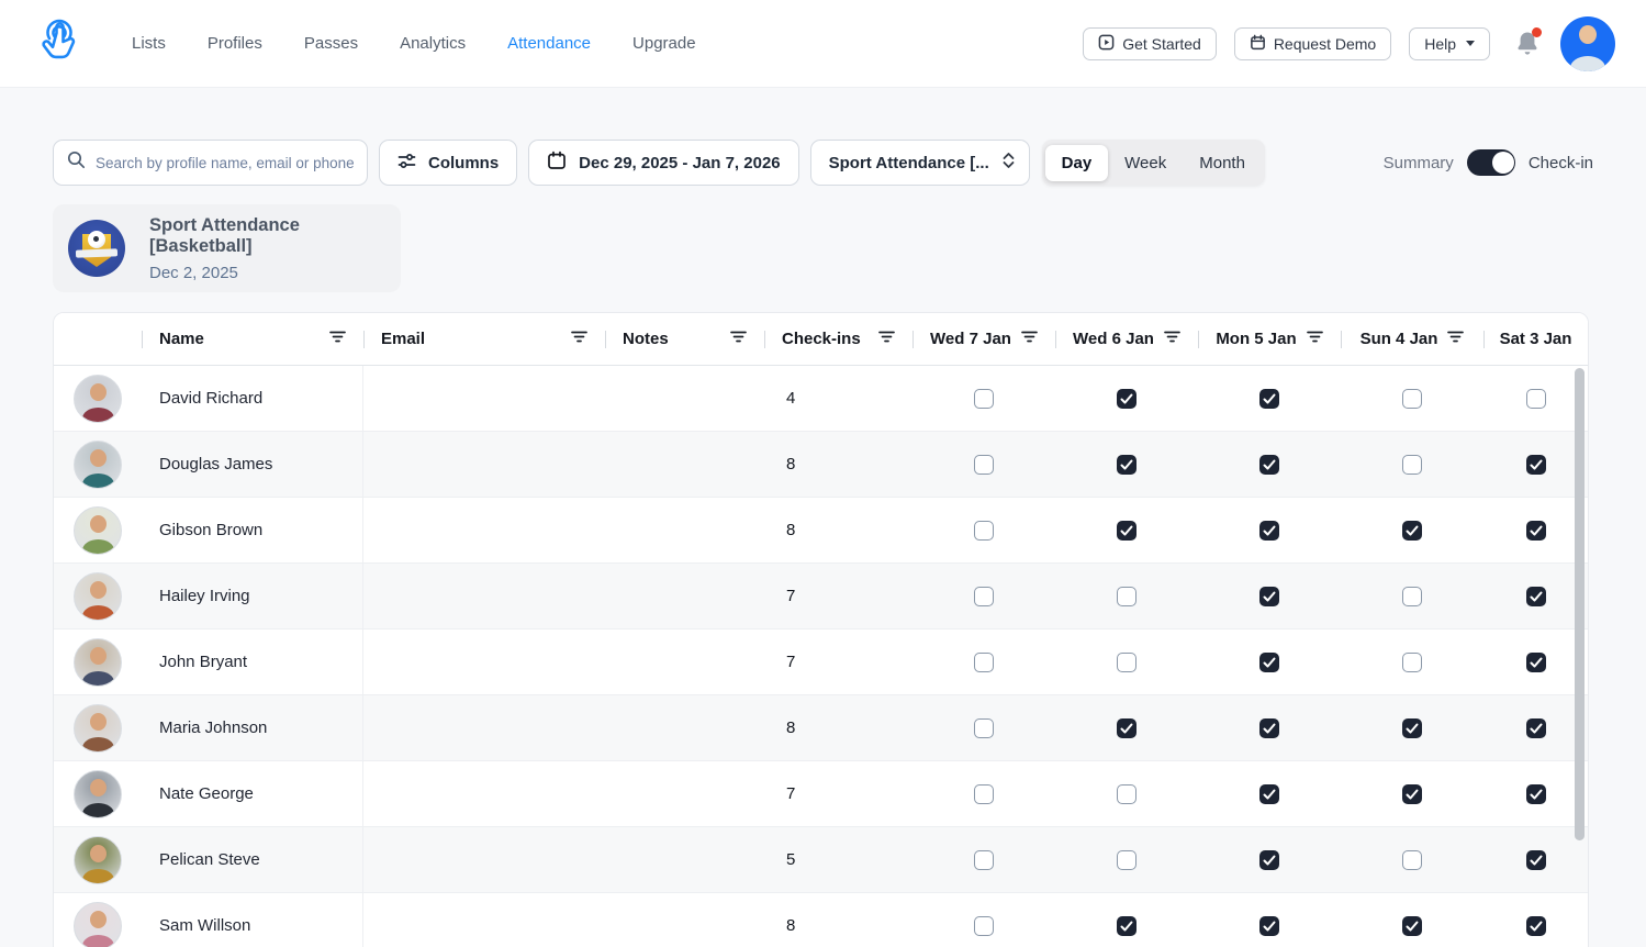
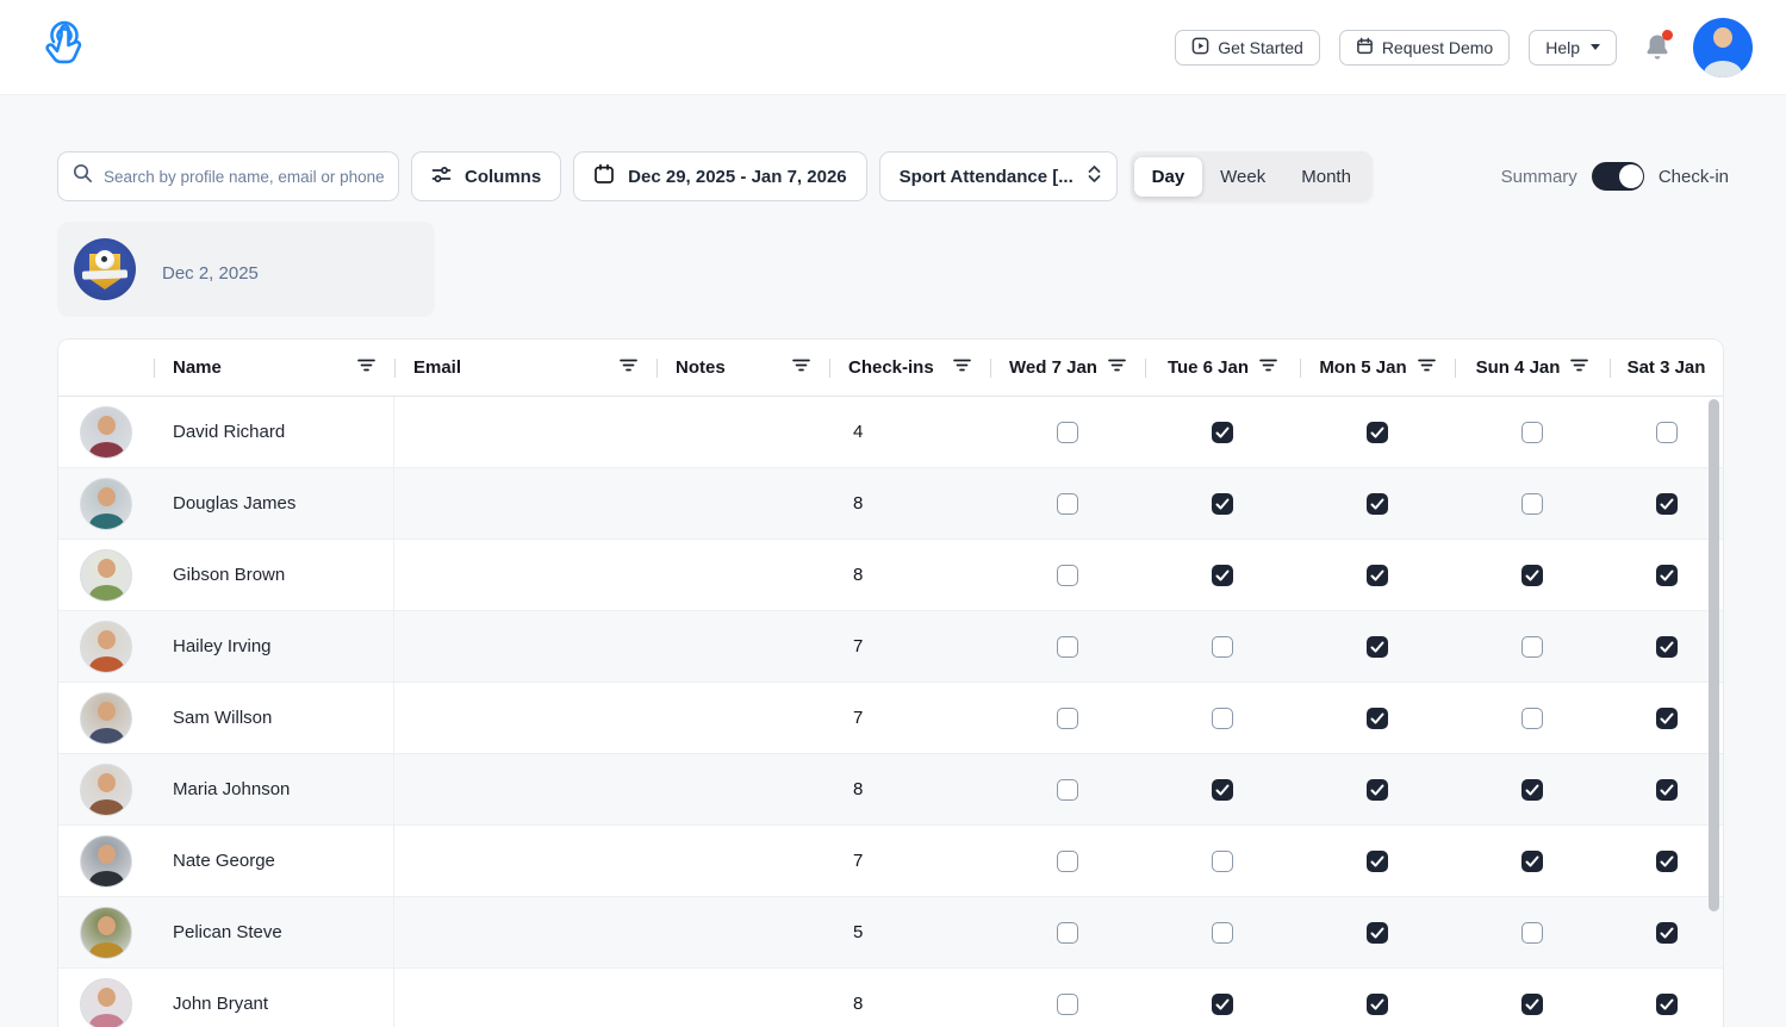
- Lists
- Profiles
- Passes
- Analytics
- Attendance
- Upgrade
  Get Started
  Request Demo
  Help
  Search by profile name, email or phone
  Columns
  Dec 29, 2025 - Jan 7, 2026
  Sport Attendance [...
  Day
  Week
  Month
  Summary
  Check-in
- Sport Attendance [Basketball]
  Dec 2, 2025
  Name
  Email
  Notes
  Check-ins
  Wed 7 Jan
- Wed 6 Jan
+ Tue 6 Jan
  Mon 5 Jan
  Sun 4 Jan
  Sat 3 Jan
  David Richard
  4
  Douglas James
  8
  Gibson Brown
  8
  Hailey Irving
  7
- John Bryant
+ Sam Willson
  7
  Maria Johnson
  8
  Nate George
  7
  Pelican Steve
  5
- Sam Willson
+ John Bryant
  8
